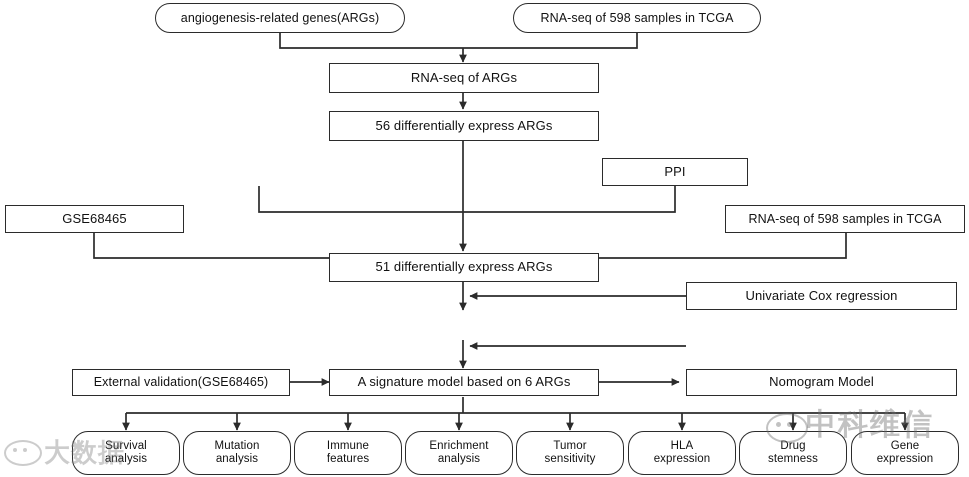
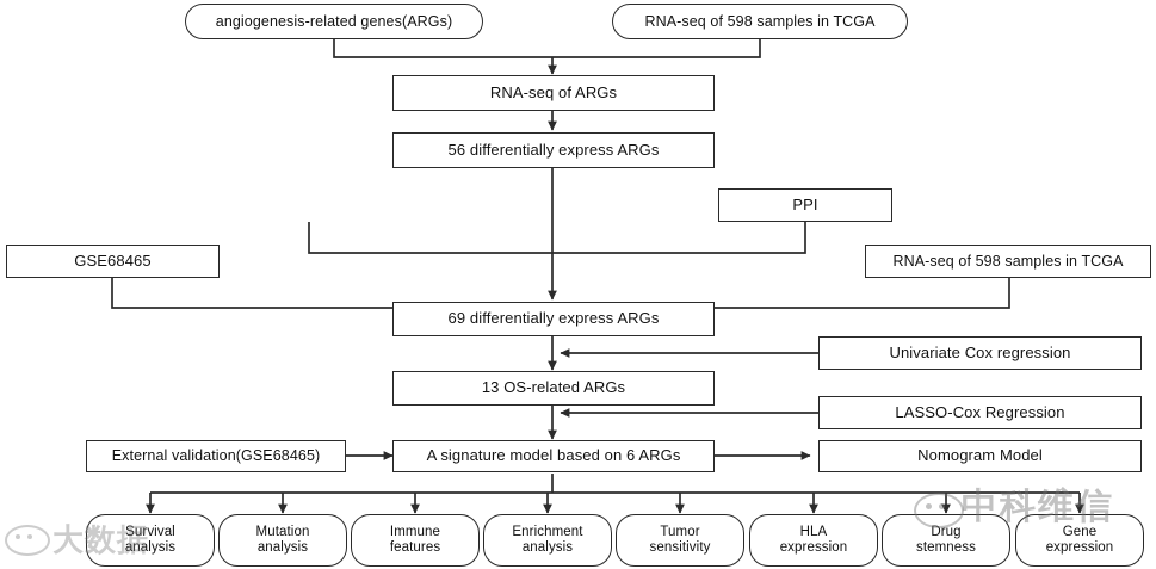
  angiogenesis-related genes(ARGs)
  RNA-seq of 598 samples in TCGA
  RNA-seq of ARGs
  56 differentially express ARGs
  PPI
  GSE68465
  RNA-seq of 598 samples in TCGA
- 51 differentially express ARGs
+ 69 differentially express ARGs
  Univariate Cox regression
+ 13 OS-related ARGs
+ LASSO-Cox Regression
  External validation(GSE68465)
  A signature model based on 6 ARGs
  Nomogram Model
  Survival
  analysis
  Mutation
  analysis
  Immune
  features
  Enrichment
  analysis
  Tumor
  sensitivity
  HLA
  expression
  Drug
  stemness
  Gene
  expression
  中科维信
  大数据
